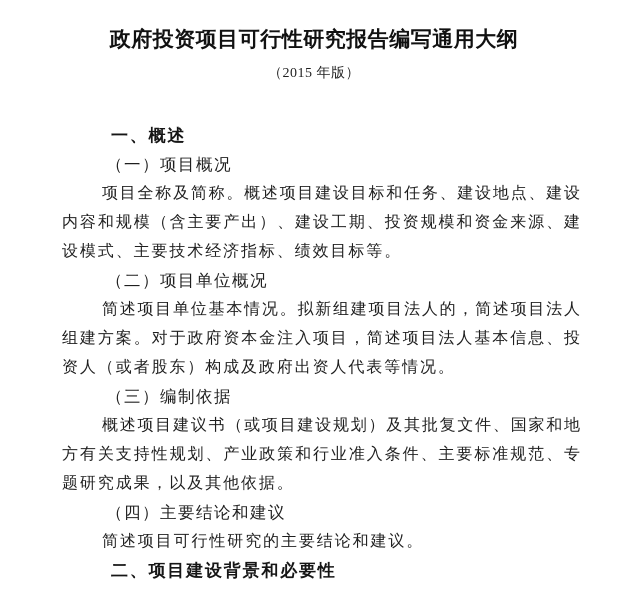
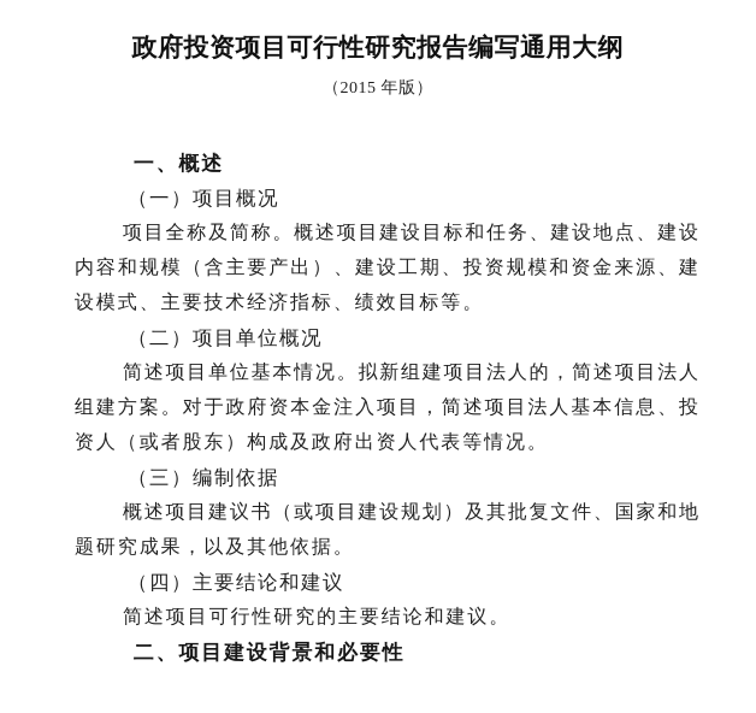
  政府投资项目可行性研究报告编写通用大纲
  （2015 年版）
  一、概述
  （一）项目概况
  项目全称及简称。概述项目建设目标和任务、建设地点、建设
  内容和规模（含主要产出）、建设工期、投资规模和资金来源、建
  设模式、主要技术经济指标、绩效目标等。
  （二）项目单位概况
  简述项目单位基本情况。拟新组建项目法人的，简述项目法人
  组建方案。对于政府资本金注入项目，简述项目法人基本信息、投
  资人（或者股东）构成及政府出资人代表等情况。
  （三）编制依据
  概述项目建议书（或项目建设规划）及其批复文件、国家和地
- 方有关支持性规划、产业政策和行业准入条件、主要标准规范、专
  题研究成果，以及其他依据。
  （四）主要结论和建议
  简述项目可行性研究的主要结论和建议。
  二、项目建设背景和必要性
